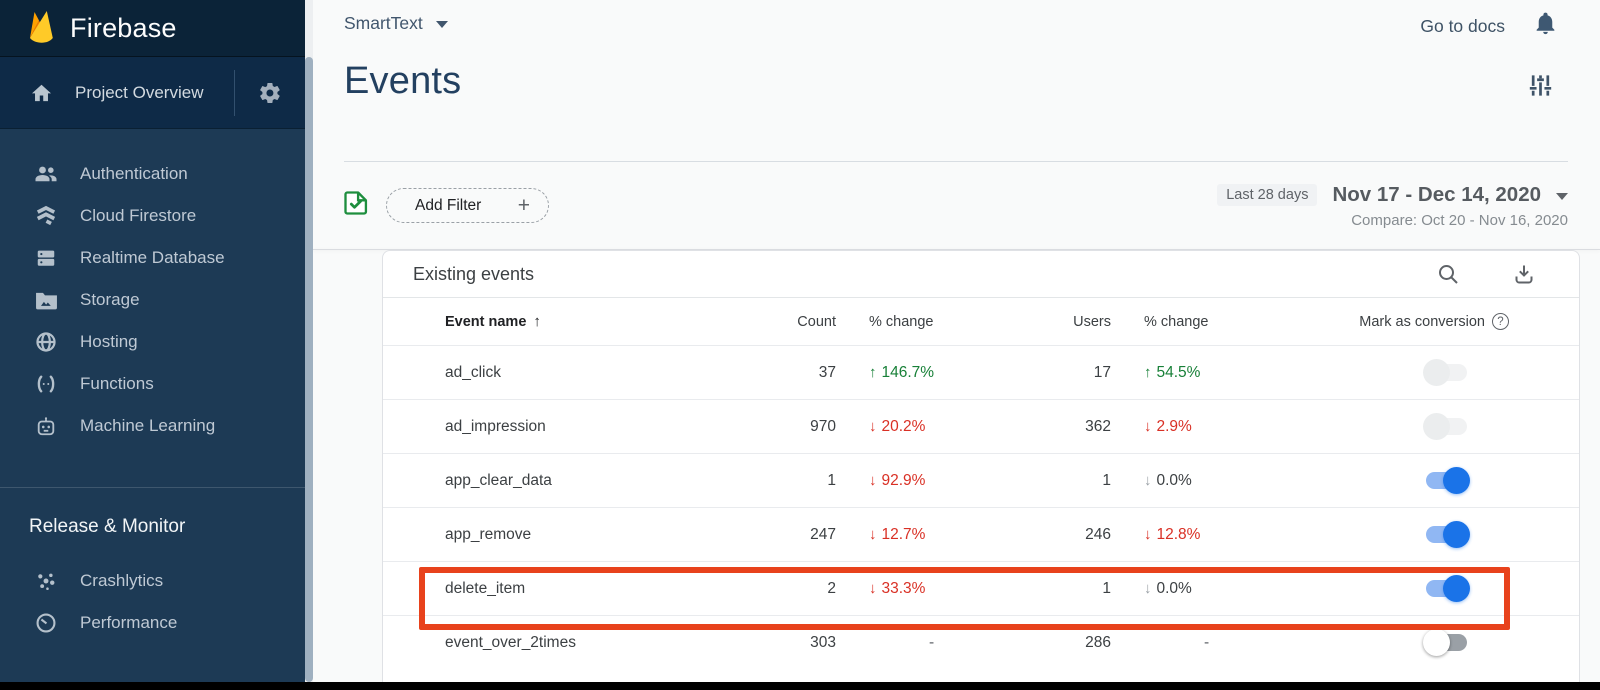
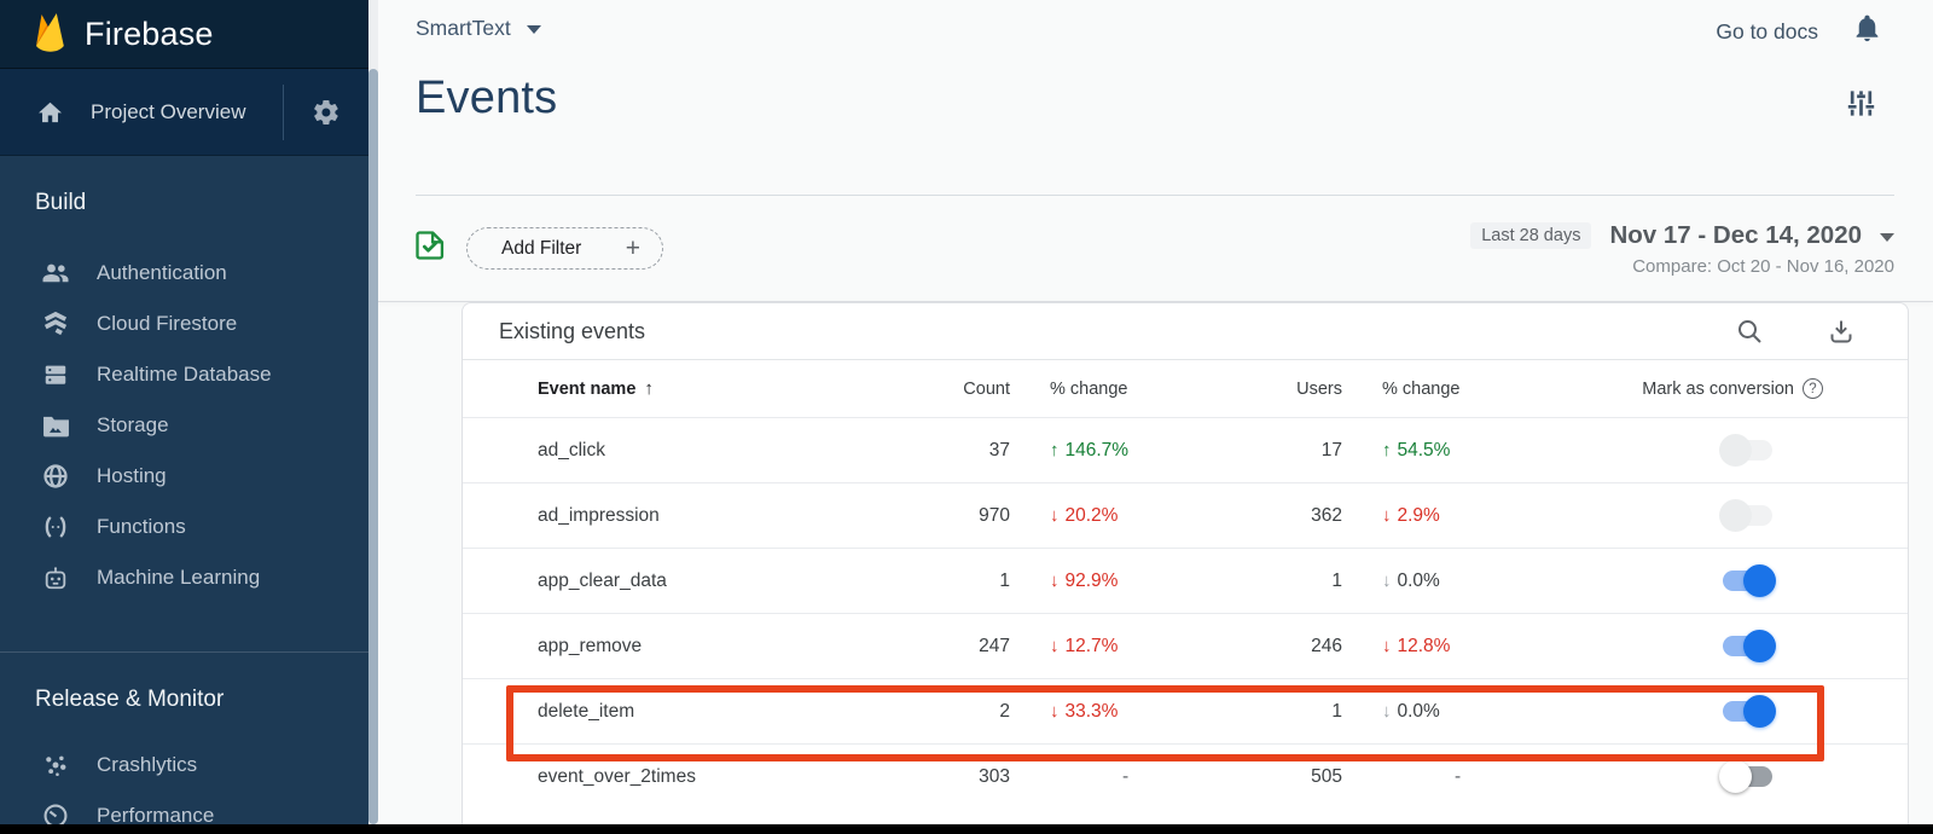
  Firebase
  Project Overview
+ Build
  Authentication
  Cloud Firestore
  Realtime Database
  Storage
  Hosting
  Functions
  Machine Learning
  Release & Monitor
  Crashlytics
  Performance
  SmartText
  Go to docs
  Events
  Add Filter
  +
  Last 28 days
  Nov 17 - Dec 14, 2020
  Compare: Oct 20 - Nov 16, 2020
  Existing events
  Event name
  Count
  % change
  Users
  % change
  Mark as conversion
  ad_click
  37
  ↑
  146.7%
  17
  ↑
  54.5%
  ad_impression
  970
  ↓
  20.2%
  362
  ↓
  2.9%
  app_clear_data
  1
  ↓
  92.9%
  1
  ↓
  0.0%
  app_remove
  247
  ↓
  12.7%
  246
  ↓
  12.8%
  delete_item
  2
  ↓
  33.3%
  1
  ↓
  0.0%
  event_over_2times
  303
  -
- 286
+ 505
  -
